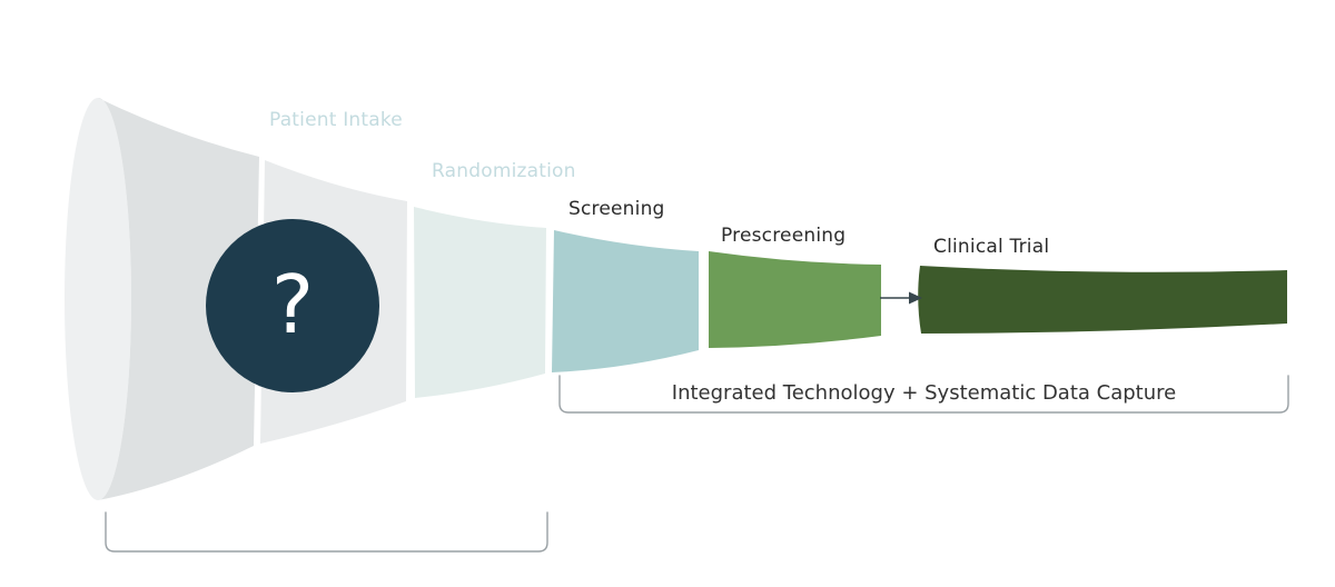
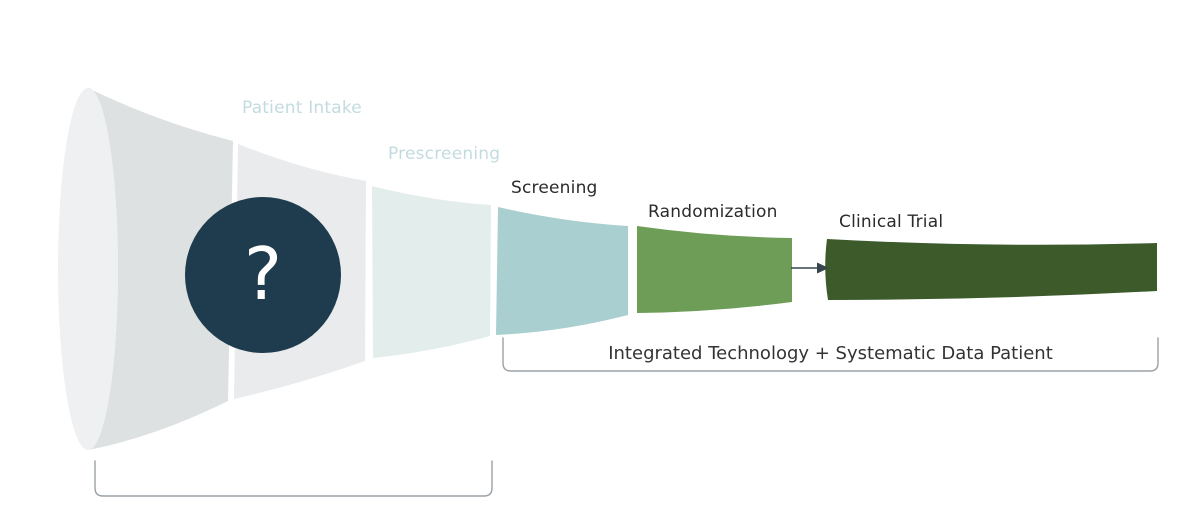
  Patient Intake
- Randomization
+ Prescreening
  Screening
- Prescreening
+ Randomization
  Clinical Trial
  ?
- Integrated Technology + Systematic Data Capture
+ Integrated Technology + Systematic Data Patient
